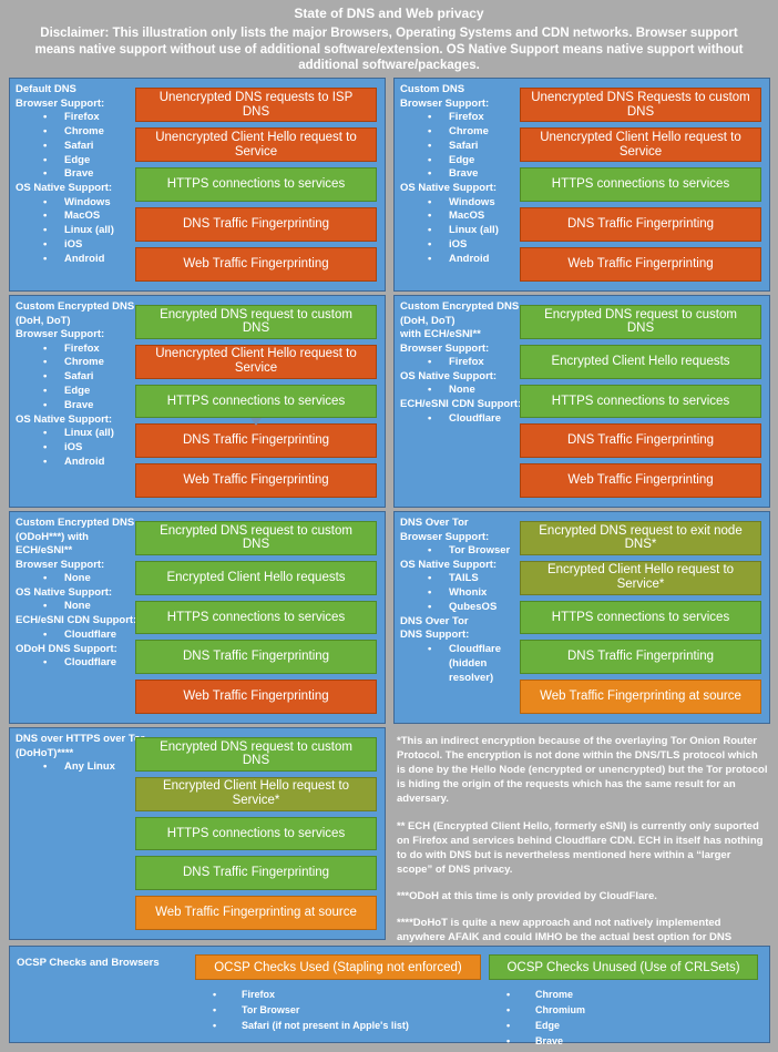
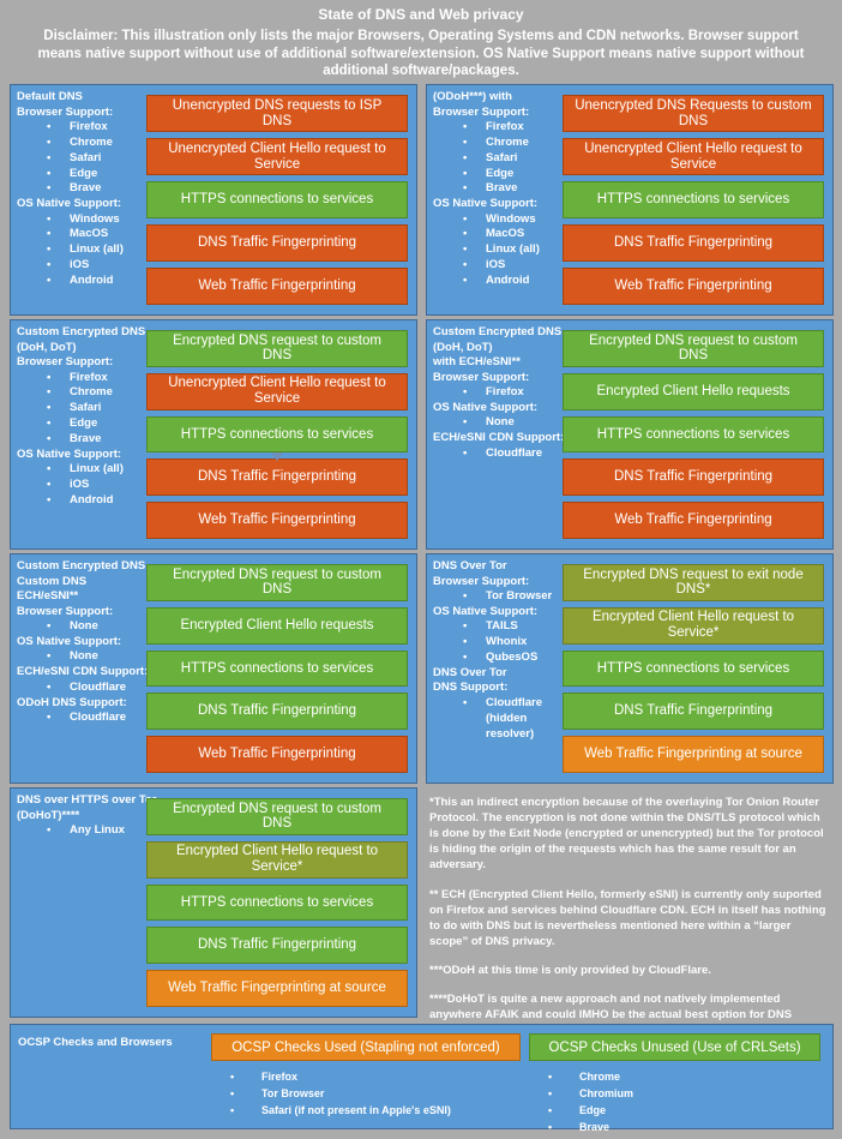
  State of DNS and Web privacy
  Disclaimer: This illustration only lists the major Browsers, Operating Systems and CDN networks. Browser support means native support without use of additional software/extension. OS Native Support means native support without additional software/packages.
  Default DNS
  Browser Support:
  Firefox
  Chrome
  Safari
  Edge
  Brave
  OS Native Support:
  Windows
  MacOS
  Linux (all)
  iOS
  Android
  Unencrypted DNS requests to ISP DNS
  Unencrypted Client Hello request to Service
  HTTPS connections to services
  DNS Traffic Fingerprinting
  Web Traffic Fingerprinting
- Custom DNS
+ (ODoH***) with
  Browser Support:
  Firefox
  Chrome
  Safari
  Edge
  Brave
  OS Native Support:
  Windows
  MacOS
  Linux (all)
  iOS
  Android
  Unencrypted DNS Requests to custom DNS
  Unencrypted Client Hello request to Service
  HTTPS connections to services
  DNS Traffic Fingerprinting
  Web Traffic Fingerprinting
  Custom Encrypted DN
  (DoH, DoT)
  Browser Support:
  Firefox
  Chrome
  Safari
  Edge
  Brave
  OS Native Support:
  Linux (all)
  iOS
  Android
  Encrypted DNS request to custom DNS
  Unencrypted Client Hello request to Service
  HTTPS connections to services
  DNS Traffic Fingerprinting
  Web Traffic Fingerprinting
  Custom Encrypted DN
  (DoH, DoT)
  with ECH/eSNI**
  Browser Support:
  Firefox
  OS Native Support:
  None
  ECH/eSNI CDN Suppor
  Cloudflare
  Encrypted DNS request to custom DNS
  Encrypted Client Hello requests
  HTTPS connections to services
  DNS Traffic Fingerprinting
  Web Traffic Fingerprinting
  Custom Encrypted DN
- (ODoH***) with
+ Custom DNS
  ECH/eSNI**
  Browser Support:
  None
  OS Native Support:
  None
  ECH/eSNI CDN Suppor
  Cloudflare
  ODoH DNS Support:
  Cloudflare
  Encrypted DNS request to custom DNS
  Encrypted Client Hello requests
  HTTPS connections to services
  DNS Traffic Fingerprinting
  Web Traffic Fingerprinting
  DNS Over Tor
  Browser Support:
  Tor Browser
  OS Native Support:
  TAILS
  Whonix
  QubesOS
  DNS Over Tor
  DNS Support:
  Cloudflare (hidden resolver)
  Encrypted DNS request to exit node DNS*
  Encrypted Client Hello request to Service*
  HTTPS connections to services
  DNS Traffic Fingerprinting
  Web Traffic Fingerprinting at source
  DNS over HTTPS over
  (DoHoT)****
  Any Linux
  Encrypted DNS request to custom DNS
  Encrypted Client Hello request to Service*
  HTTPS connections to services
  DNS Traffic Fingerprinting
  Web Traffic Fingerprinting at source
- *This an indirect encryption because of the overlaying Tor Onion Router Protocol. The encryption is not done within the DNS/TLS protocol which is done by the Hello Node (encrypted or unencrypted) but the Tor protocol is hiding the origin of the requests which has the same result for an adversary.
+ *This an indirect encryption because of the overlaying Tor Onion Router Protocol. The encryption is not done within the DNS/TLS protocol which is done by the Exit Node (encrypted or unencrypted) but the Tor protocol is hiding the origin of the requests which has the same result for an adversary.
  ** ECH (Encrypted Client Hello, formerly eSNI) is currently only suported on Firefox and services behind Cloudflare CDN. ECH in itself has nothing to do with DNS but is nevertheless mentioned here within a “larger scope” of DNS privacy.
  ***ODoH at this time is only provided by CloudFlare.
  ****DoHoT is quite a new approach and not natively implemented anywhere AFAIK and could IMHO be the actual best option for DNS
  OCSP Checks and Browsers
  OCSP Checks Used (Stapling not enforced)
  Firefox
  Tor Browser
- Safari (if not present in Apple's list)
+ Safari (if not present in Apple's eSNI)
  OCSP Checks Unused (Use of CRLSets)
  Chrome
  Chromium
  Edge
  Brave
